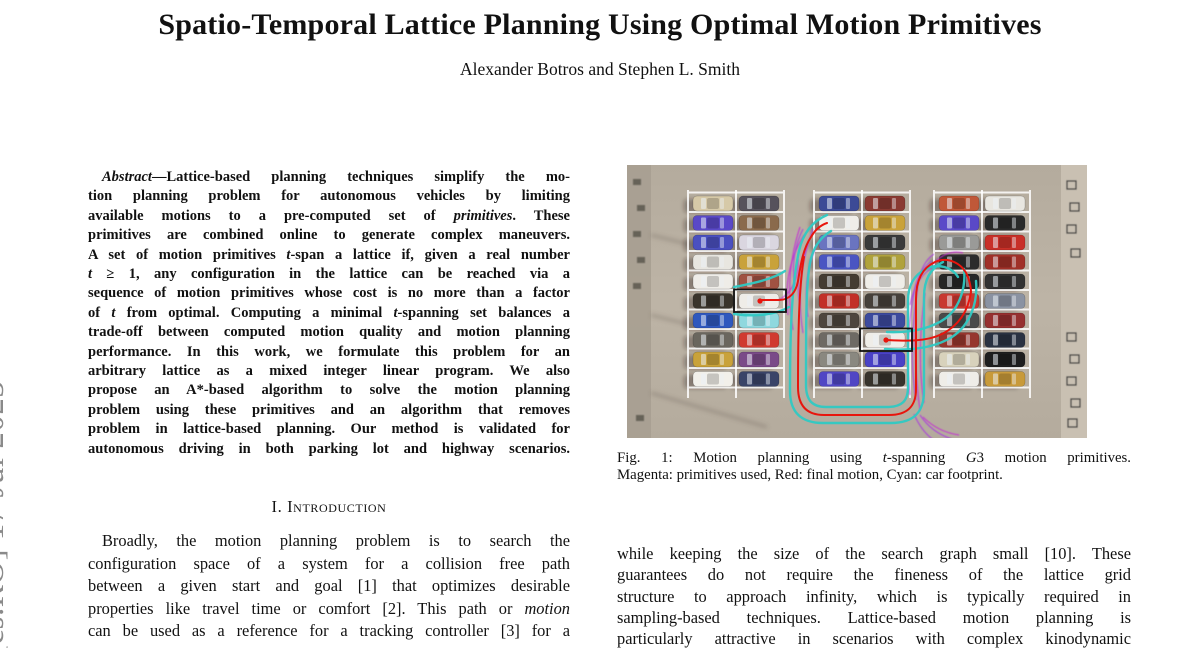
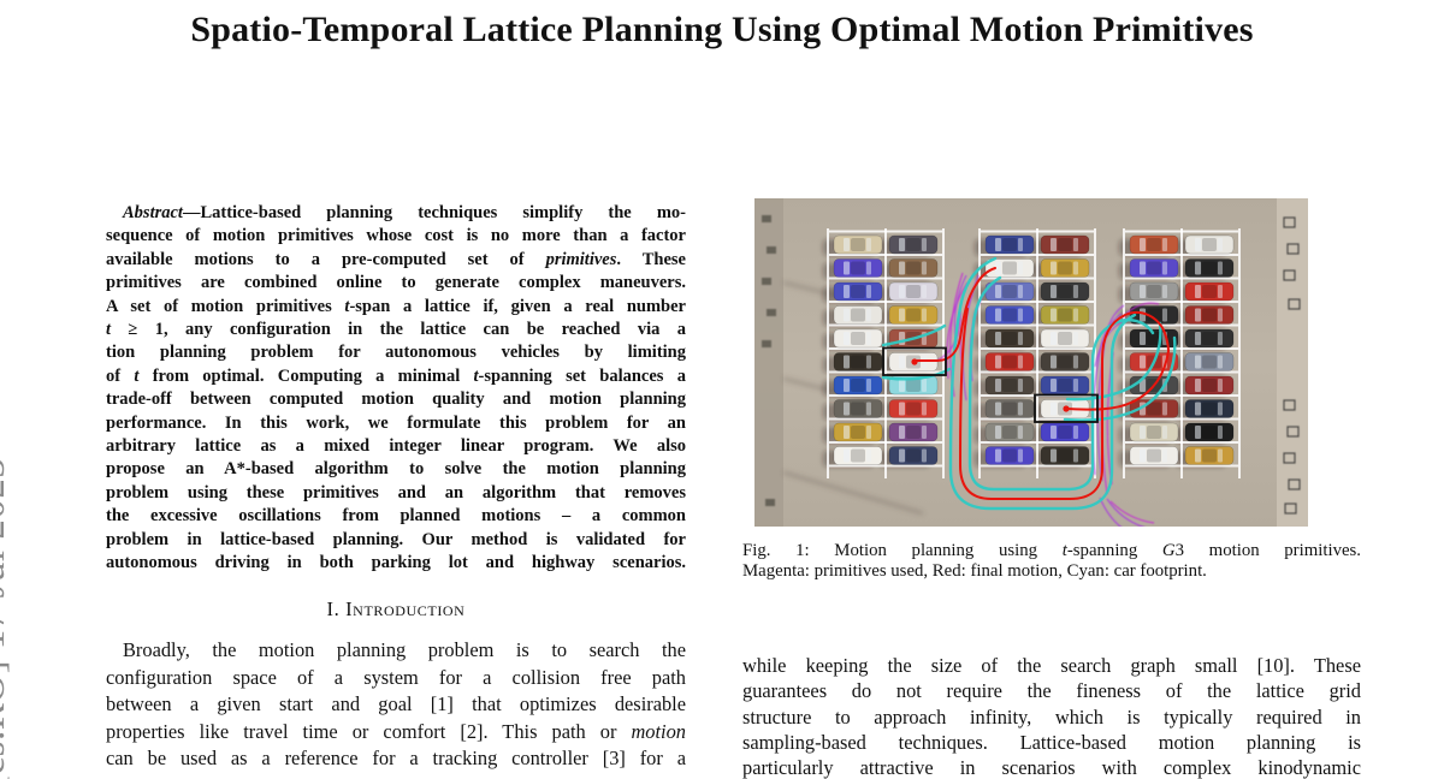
  Spatio-Temporal Lattice Planning Using Optimal Motion Primitives
- Alexander Botros and Stephen L. Smith
  Abstract—Lattice-based planning techniques simplify the mo-
- tion planning problem for autonomous vehicles by limiting
+ sequence of motion primitives whose cost is no more than a factor
  available motions to a pre-computed set of primitives. These
  primitives are combined online to generate complex maneuvers.
  A set of motion primitives t-span a lattice if, given a real number
  t ≥ 1, any configuration in the lattice can be reached via a
- sequence of motion primitives whose cost is no more than a factor
+ tion planning problem for autonomous vehicles by limiting
  of t from optimal. Computing a minimal t-spanning set balances a
  trade-off between computed motion quality and motion planning
  performance. In this work, we formulate this problem for an
  arbitrary lattice as a mixed integer linear program. We also
  propose an A*-based algorithm to solve the motion planning
  problem using these primitives and an algorithm that removes
+ the excessive oscillations from planned motions – a common
  problem in lattice-based planning. Our method is validated for
  autonomous driving in both parking lot and highway scenarios.
  I. Introduction
  Broadly, the motion planning problem is to search the
  configuration space of a system for a collision free path
  between a given start and goal [1] that optimizes desirable
  properties like travel time or comfort [2]. This path or motion
  can be used as a reference for a tracking controller [3] for a
  Fig. 1: Motion planning using t-spanning G3 motion primitives.
  Magenta: primitives used, Red: final motion, Cyan: car footprint.
  while keeping the size of the search graph small [10]. These
  guarantees do not require the fineness of the lattice grid
  structure to approach infinity, which is typically required in
  sampling-based techniques. Lattice-based motion planning is
  particularly attractive in scenarios with complex kinodynamic
